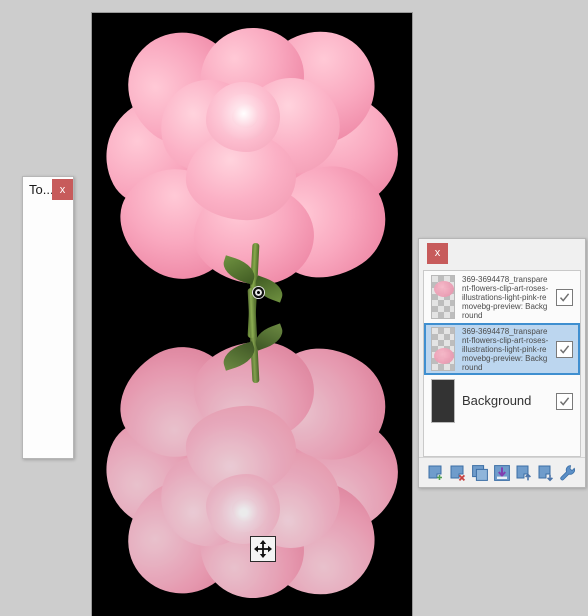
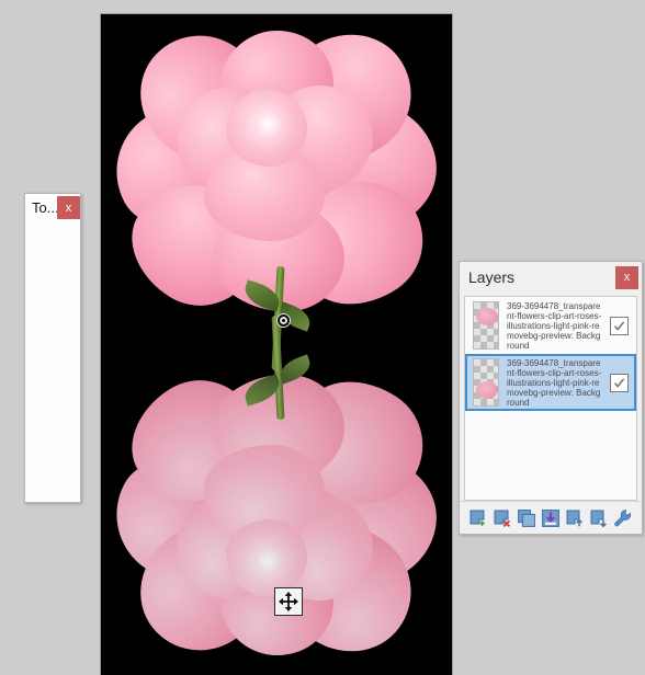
  To..
  x
+ Layers
  x
  369-3694478_transparent-flowers-clip-art-roses-illustrations-light-pink-removebg-preview: Background
  369-3694478_transparent-flowers-clip-art-roses-illustrations-light-pink-removebg-preview: Background
- Background
